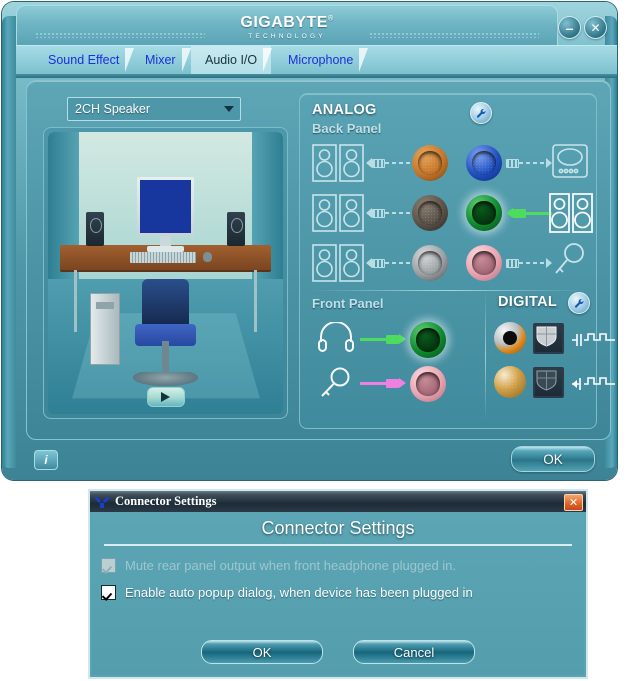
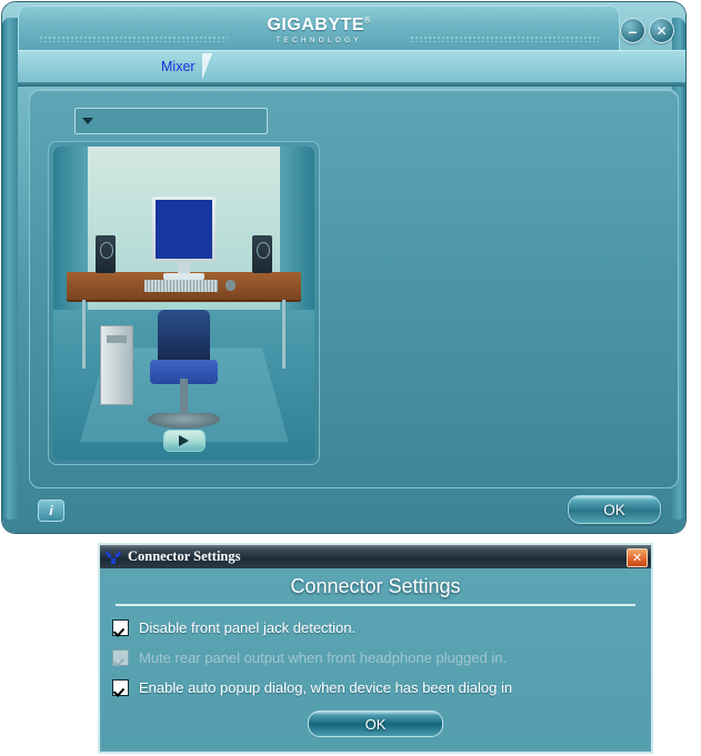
  GIGABYTE
  –
  ✕
- Sound Effect
  Mixer
- Audio I/O
- Microphone
- 2CH Speaker
- ANALOG
- Back Panel
- Front Panel
- DIGITAL
  i
  OK
  Connector Settings
  ✕
  Connector Settings
+ Disable front panel jack detection.
  Mute rear panel output when front headphone plugged in.
- Enable auto popup dialog, when device has been plugged in
+ Enable auto popup dialog, when device has been dialog in
  OK
- Cancel
